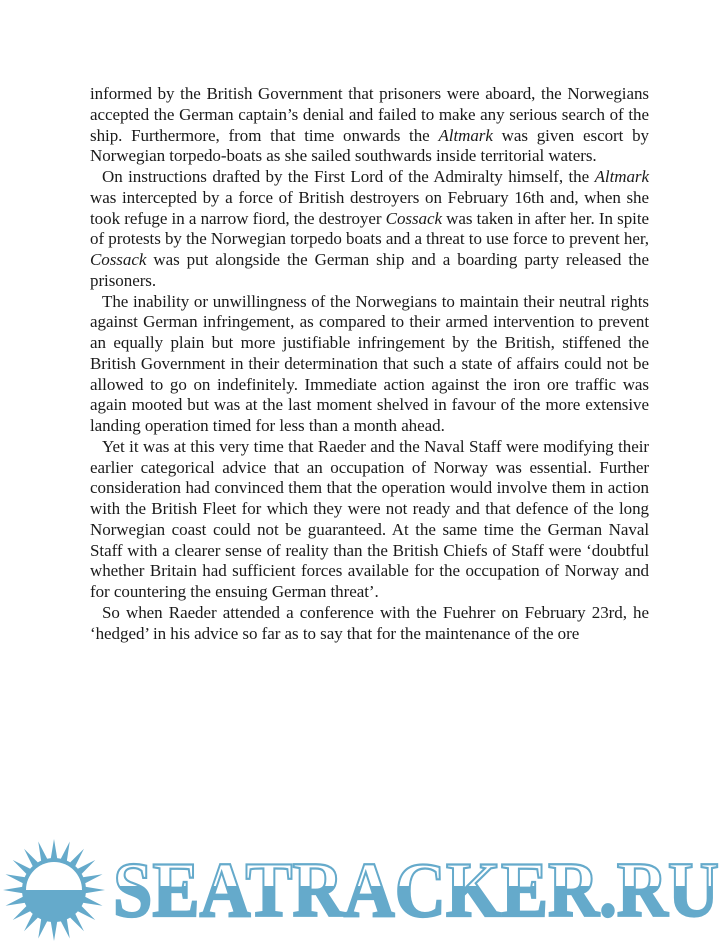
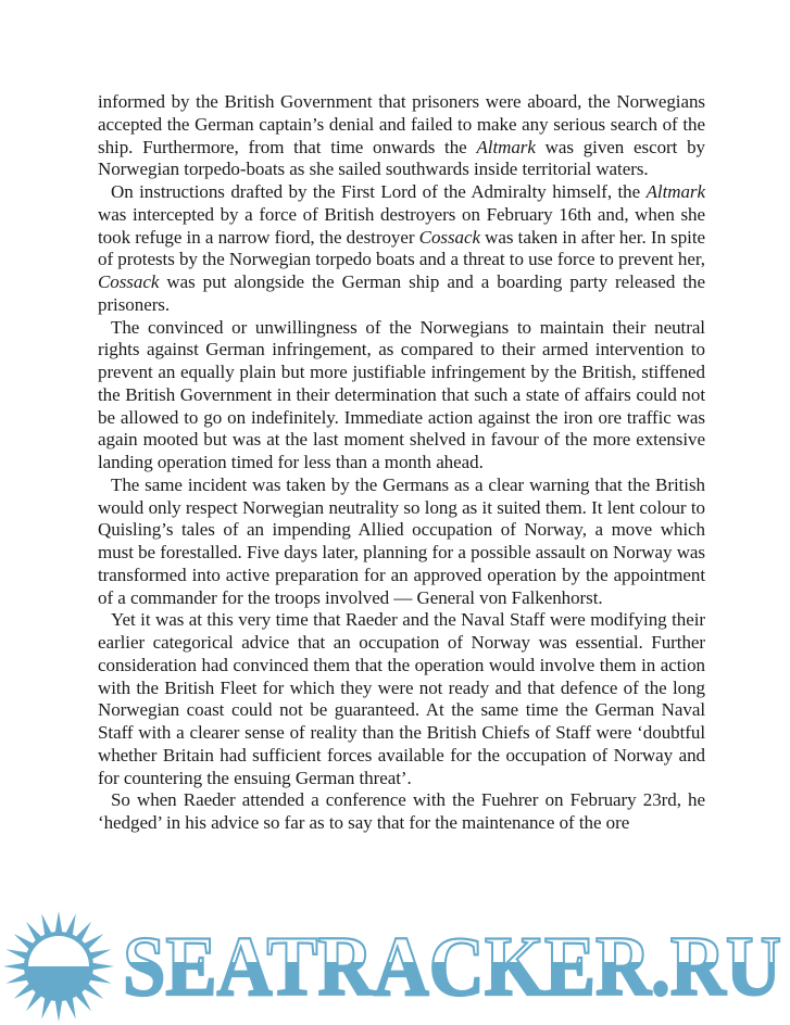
  informed by the British Government that prisoners were aboard, the Norwegians accepted the German captain’s denial and failed to make any serious search of the ship. Furthermore, from that time onwards the Altmark was given escort by Norwegian torpedo-boats as she sailed southwards inside territorial waters.
  On instructions drafted by the First Lord of the Admiralty himself, the Altmark was intercepted by a force of British destroyers on February 16th and, when she took refuge in a narrow fiord, the destroyer Cossack was taken in after her. In spite of protests by the Norwegian torpedo boats and a threat to use force to prevent her, Cossack was put alongside the German ship and a boarding party released the prisoners.
- The inability or unwillingness of the Norwegians to maintain their neutral rights against German infringement, as compared to their armed intervention to prevent an equally plain but more justifiable infringement by the British, stiffened the British Government in their determination that such a state of affairs could not be allowed to go on indefinitely. Immediate action against the iron ore traffic was again mooted but was at the last moment shelved in favour of the more extensive landing operation timed for less than a month ahead.
+ The convinced or unwillingness of the Norwegians to maintain their neutral rights against German infringement, as compared to their armed intervention to prevent an equally plain but more justifiable infringement by the British, stiffened the British Government in their determination that such a state of affairs could not be allowed to go on indefinitely. Immediate action against the iron ore traffic was again mooted but was at the last moment shelved in favour of the more extensive landing operation timed for less than a month ahead.
+ The same incident was taken by the Germans as a clear warning that the British would only respect Norwegian neutrality so long as it suited them. It lent colour to Quisling’s tales of an impending Allied occupation of Norway, a move which must be forestalled. Five days later, planning for a possible assault on Norway was transformed into active preparation for an approved operation by the appointment of a commander for the troops involved — General von Falkenhorst.
  Yet it was at this very time that Raeder and the Naval Staff were modifying their earlier categorical advice that an occupation of Norway was essential. Further consideration had convinced them that the operation would involve them in action with the British Fleet for which they were not ready and that defence of the long Norwegian coast could not be guaranteed. At the same time the German Naval Staff with a clearer sense of reality than the British Chiefs of Staff were ‘doubtful whether Britain had sufficient forces available for the occupation of Norway and for countering the ensuing German threat’.
  So when Raeder attended a conference with the Fuehrer on February 23rd, he ‘hedged’ in his advice so far as to say that for the maintenance of the ore
  SEATRACKER.RU
